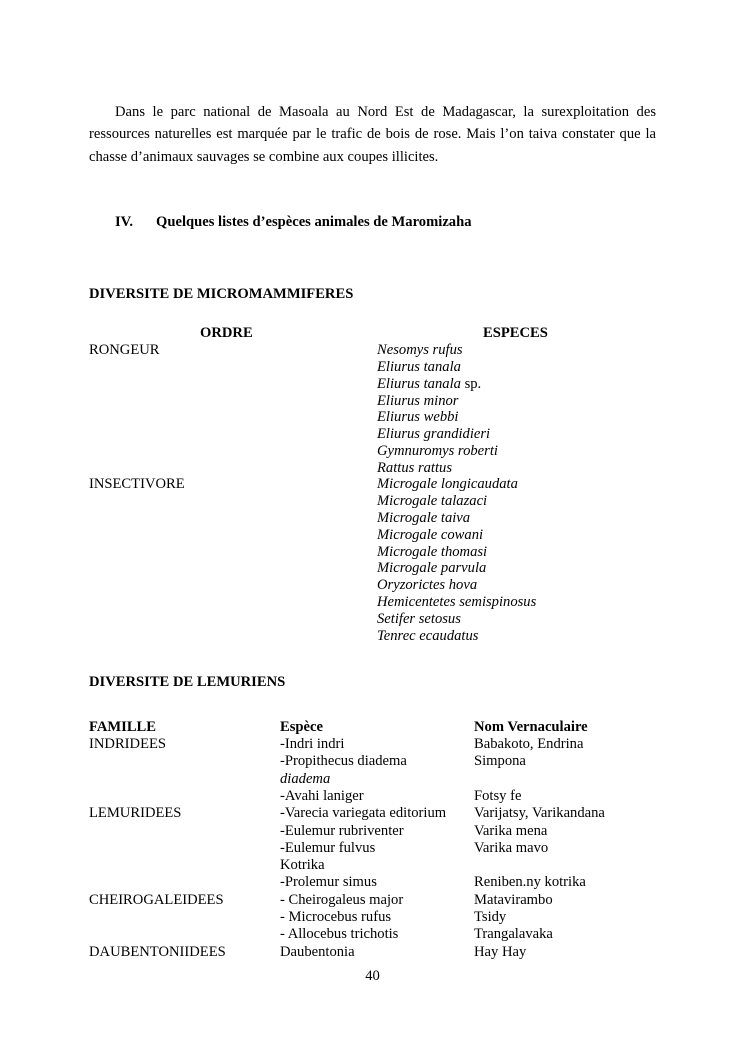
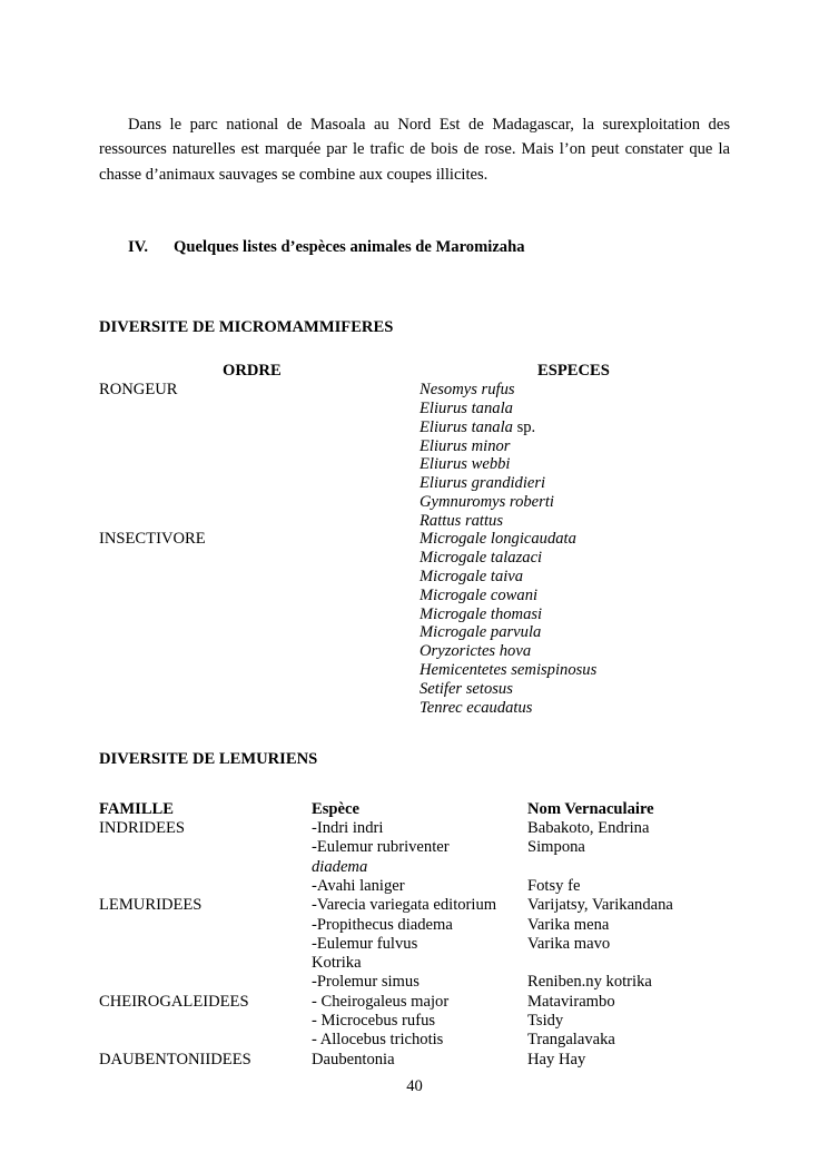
- Dans le parc national de Masoala au Nord Est de Madagascar, la surexploitation des ressources naturelles est marquée par le trafic de bois de rose. Mais l’on taiva constater que la chasse d’animaux sauvages se combine aux coupes illicites.
+ Dans le parc national de Masoala au Nord Est de Madagascar, la surexploitation des ressources naturelles est marquée par le trafic de bois de rose. Mais l’on peut constater que la chasse d’animaux sauvages se combine aux coupes illicites.
  IV.
  Quelques listes d’espèces animales de Maromizaha
  DIVERSITE DE MICROMAMMIFERES
  ORDRE
  ESPECES
  RONGEUR
  Nesomys rufus
  Eliurus tanala
  Eliurus tanala sp.
  Eliurus minor
  Eliurus webbi
  Eliurus grandidieri
  Gymnuromys roberti
  Rattus rattus
  INSECTIVORE
  Microgale longicaudata
  Microgale talazaci
  Microgale taiva
  Microgale cowani
  Microgale thomasi
  Microgale parvula
  Oryzorictes hova
  Hemicentetes semispinosus
  Setifer setosus
  Tenrec ecaudatus
  DIVERSITE DE LEMURIENS
  FAMILLE
  Espèce
  Nom Vernaculaire
  INDRIDEES
  -Indri indri
  Babakoto, Endrina
- -Propithecus diadema
+ -Eulemur rubriventer
  Simpona
  diadema
  -Avahi laniger
  Fotsy fe
  LEMURIDEES
  -Varecia variegata editorium
  Varijatsy, Varikandana
- -Eulemur rubriventer
+ -Propithecus diadema
  Varika mena
  -Eulemur fulvus
  Varika mavo
  Kotrika
  -Prolemur simus
  Reniben.ny kotrika
  CHEIROGALEIDEES
  - Cheirogaleus major
  Matavirambo
  - Microcebus rufus
  Tsidy
  - Allocebus trichotis
  Trangalavaka
  DAUBENTONIIDEES
  Daubentonia
  Hay Hay
  40
